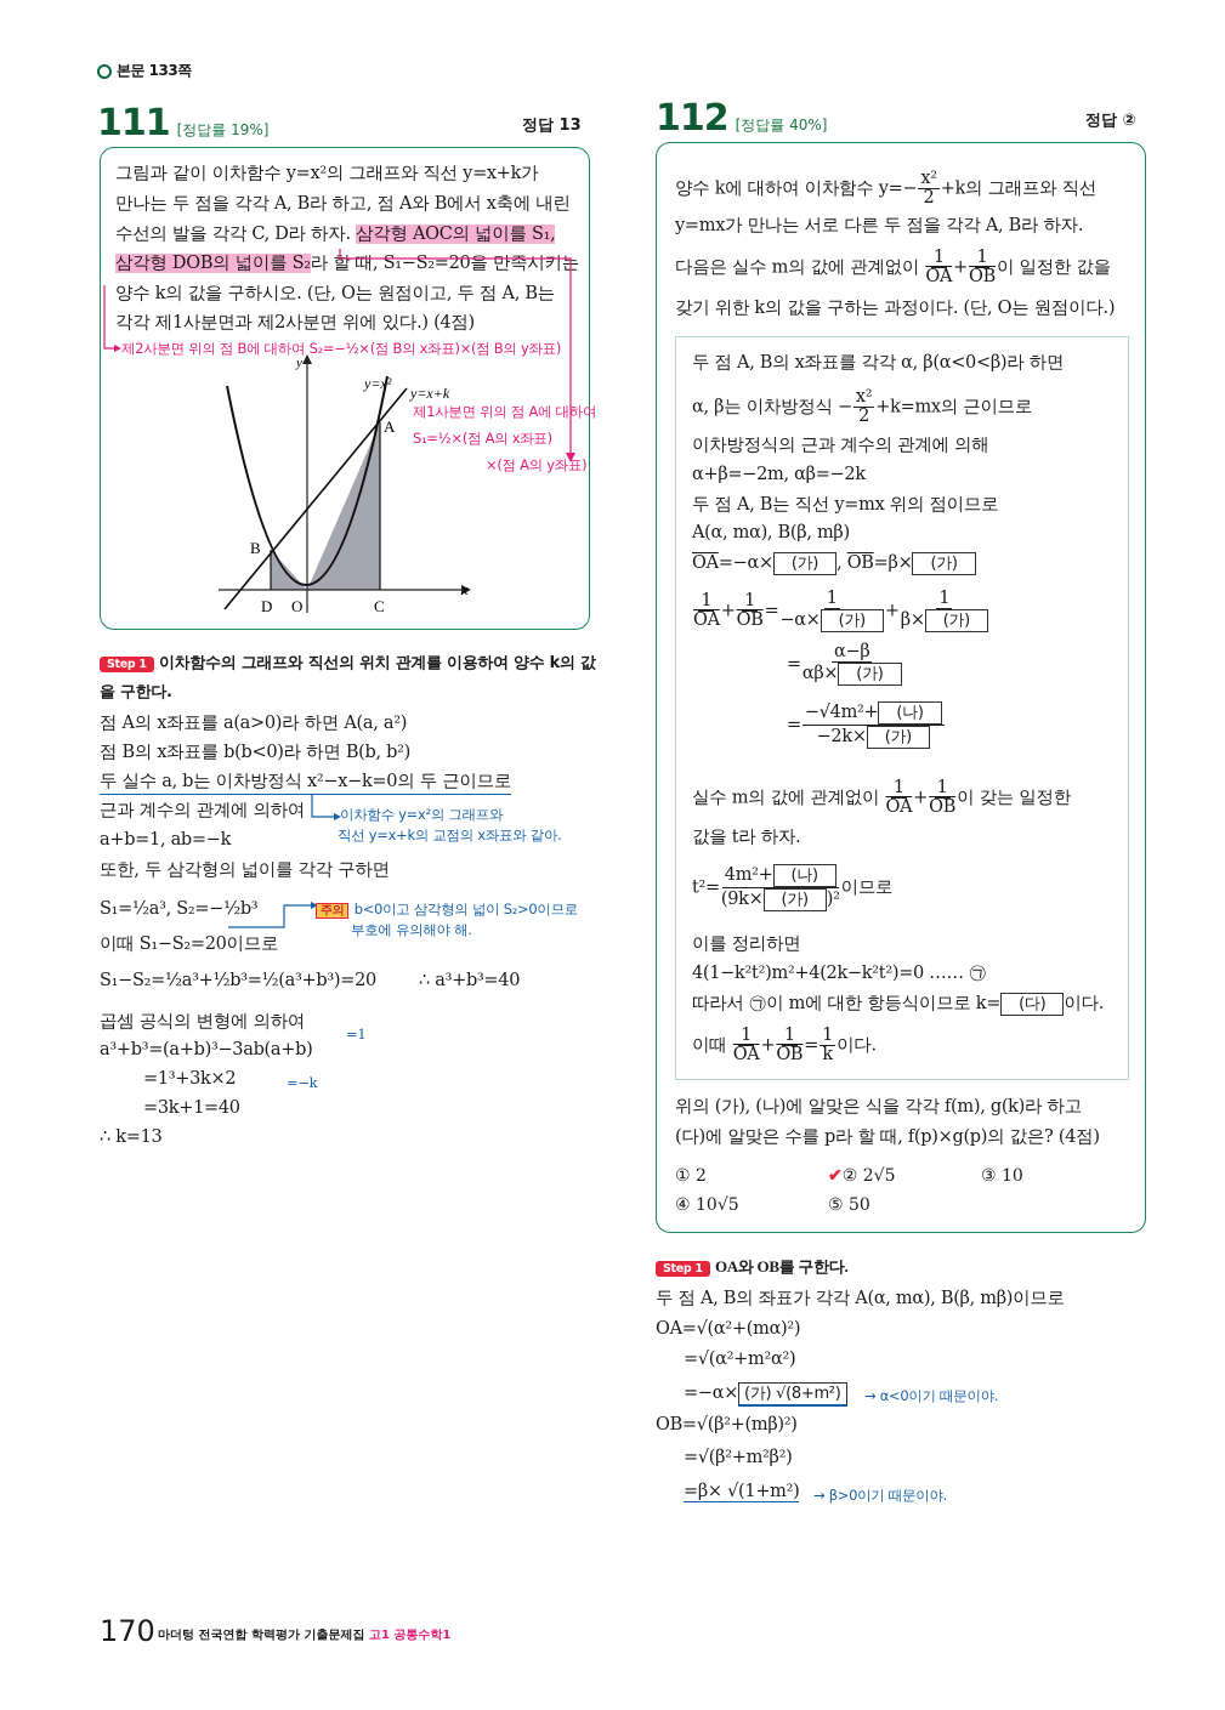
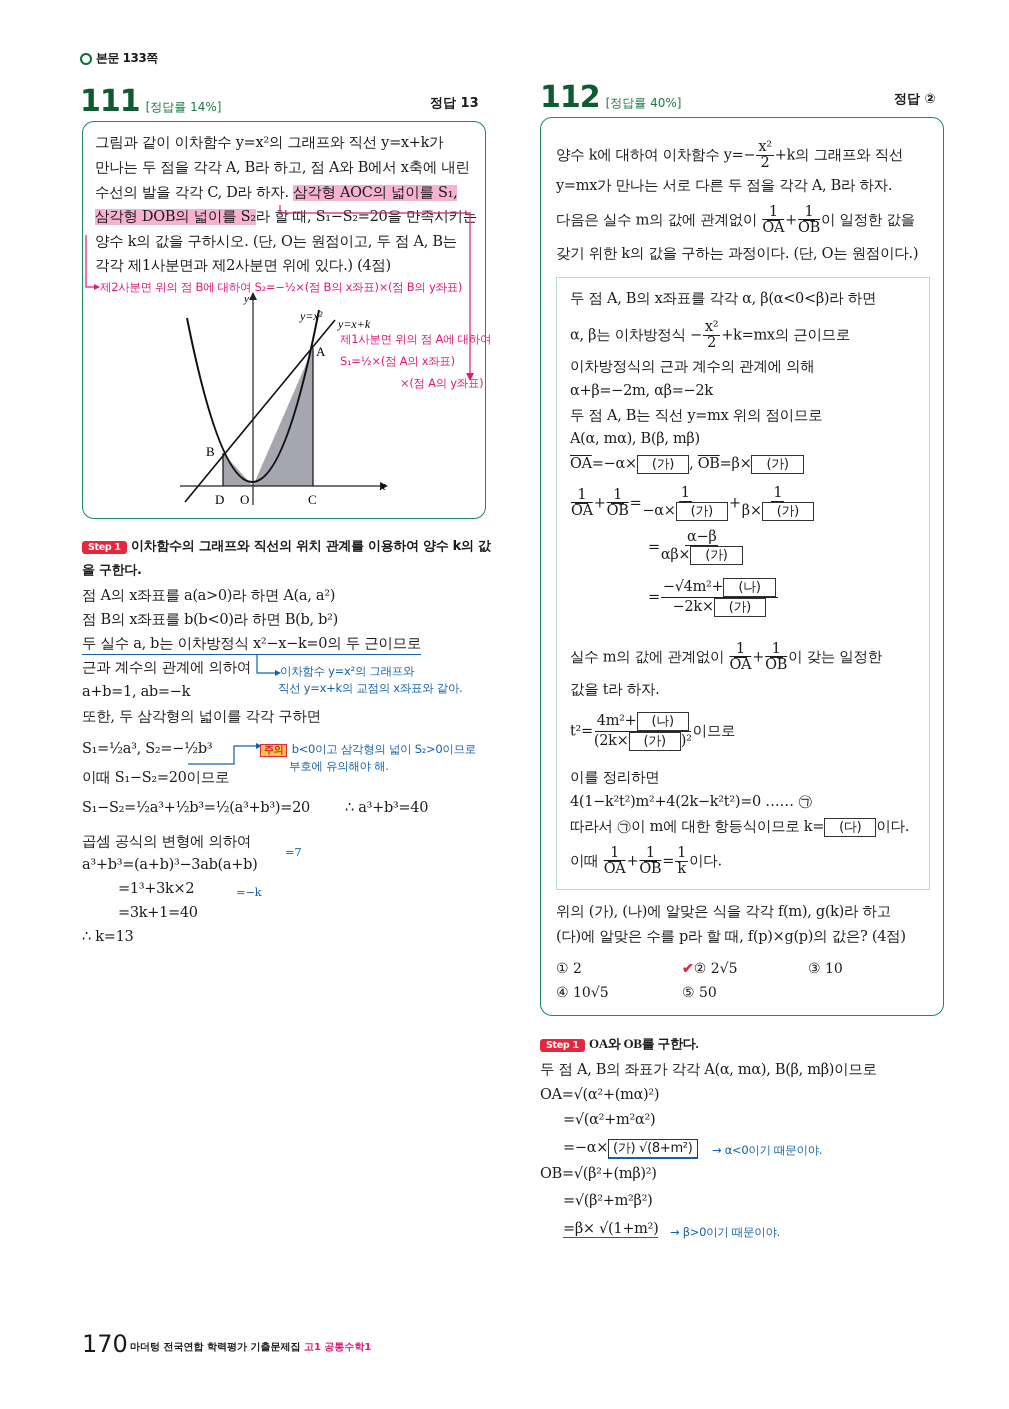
  본문 133쪽
  111
- [정답률 19%]
+ [정답률 14%]
  정답 13
  그림과 같이 이차함수 y=x²의 그래프와 직선 y=x+k가
  만나는 두 점을 각각 A, B라 하고, 점 A와 B에서 x축에 내린
  수선의 발을 각각 C, D라 하자. 삼각형 AOC의 넓이를 S₁,
  삼각형 DOB의 넓이를 S₂라 할 때, S₁−S₂=20을 만족시키
  양수 k의 값을 구하시오. (단, O는 원점이고, 두 점 A, B는
  각각 제1사분면과 제2사분면 위에 있다.) (4점)
  제2사분면 위의 점 B에 대하여 S₂=−½×(점 B의 x좌표)×(점 B의 y좌표)
  제1사분면 위의 점 A에 대하여
  S₁=½×(점 A의 x좌표)
  ×(점 A의 y좌표)
  y
  x
  y=x²
  y=x+k
  A
  B
  C
  D
  O
  Step 1 이차함수의 그래프와 직선의 위치 관계를 이용하여 양수 k의 값
  을 구한다.
  점 A의 x좌표를 a(a>0)라 하면 A(a, a²)
  점 B의 x좌표를 b(b<0)라 하면 B(b, b²)
  두 실수 a, b는 이차방정식 x²−x−k=0의 두 근이므로
  근과 계수의 관계에 의하여
  이차함수 y=x²의 그래프와
  직선 y=x+k의 교점의 x좌표와 같아.
  a+b=1, ab=−k
  또한, 두 삼각형의 넓이를 각각 구하면
  S₁=½a³, S₂=−½b³
  주의 b<0이고 삼각형의 넓이 S₂>0이므로
  부호에 유의해야 해.
  이때 S₁−S₂=20이므로
  S₁−S₂=½a³+½b³=½(a³+b³)=20
  ∴ a³+b³=40
  곱셈 공식의 변형에 의하여
  a³+b³=(a+b)³−3ab(a+b)
- =1
+ =7
  =1³+3k×2
  =−k
  =3k+1=40
  ∴ k=13
  112
  [정답률 40%]
  정답 ②
  양수 k에 대하여 이차함수 y=−
  x²
  2
  +k의 그래프와 직선
  y=mx가 만나는 서로 다른 두 점을 각각 A, B라 하자.
  다음은 실수 m의 값에 관계없이
  1
  OA
  +
  1
  OB
  이 일정한 값을
  갖기 위한 k의 값을 구하는 과정이다. (단, O는 원점이다.)
  두 점 A, B의 x좌표를 각각 α, β(α<0<β)라 하면
  α, β는 이차방정식 −
  x²
  2
  +k=mx의 근이므로
  이차방정식의 근과 계수의 관계에 의해
  α+β=−2m, αβ=−2k
  두 점 A, B는 직선 y=mx 위의 점이므로
  A(α, mα), B(β, mβ)
  OA=−α× (가) , OB=β× (가)
  1
  OA
  +
  1
  OB
  =
  1
  −α× (가)
  +
  1
  β× (가)
  =
  α−β
  αβ× (가)
  =
  −√4m²+ (나)
  −2k× (가)
  실수 m의 값에 관계없이
  1
  OA
  +
  1
  OB
  이 갖는 일정한
  값을 t라 하자.
  t²=
  4m²+ (나)
- (9k× (가) )²
+ (2k× (가) )²
  이므로
  이를 정리하면
  4(1−k²t²)m²+4(2k−k²t²)=0 …… ㉠
  따라서 ㉠이 m에 대한 항등식이므로 k= (다) 이다.
  이때
  1
  OA
  +
  1
  OB
  =
  1
  k
  이다.
  위의 (가), (나)에 알맞은 식을 각각 f(m), g(k)라 하고
  (다)에 알맞은 수를 p라 할 때, f(p)×g(p)의 값은? (4점)
  ① 2
  ✔② 2√5
  ③ 10
  ④ 10√5
  ⑤ 50
  Step 1 OA와 OB를 구한다.
  두 점 A, B의 좌표가 각각 A(α, mα), B(β, mβ)이므로
  OA=√(α²+(mα)²)
  =√(α²+m²α²)
  =−α× (가) √(8+m²)
  → α<0이기 때문이야.
  OB=√(β²+(mβ)²)
  =√(β²+m²β²)
  =β× √(1+m²)
  → β>0이기 때문이야.
  170
  마더텅 전국연합 학력평가 기출문제집 고1 공통수학1
